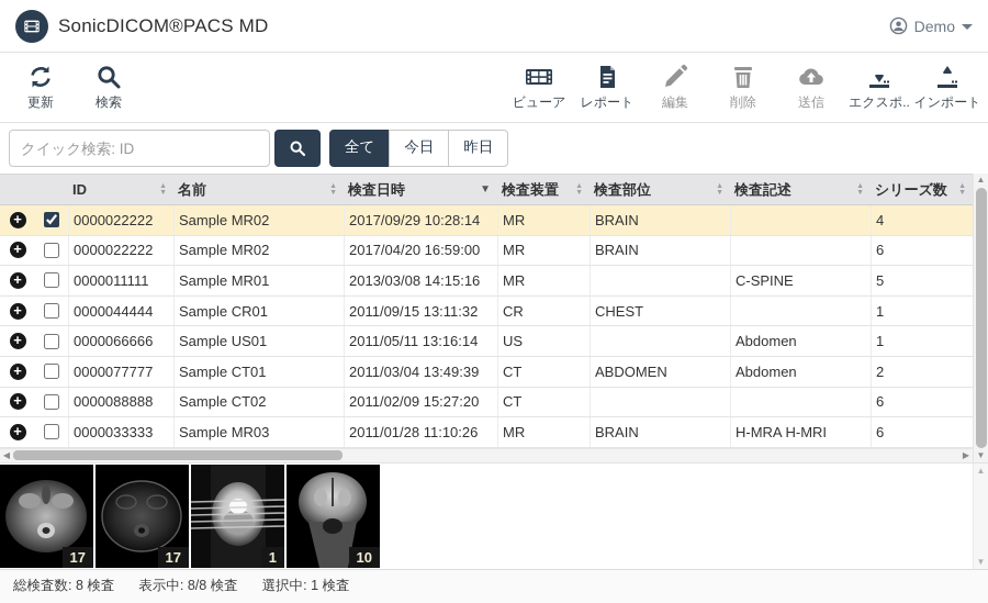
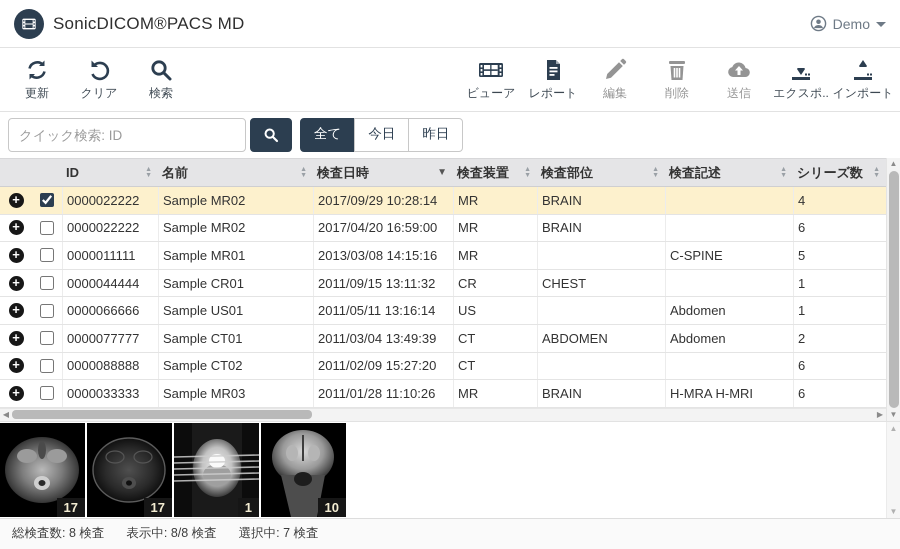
  SonicDICOM®PACS MD
  Demo
  更新
+ クリア
  検索
  ビューア
  レポート
  編集
  削除
  送信
  エクスポ..
  インポート
  クイック検索: ID
  全て
  今日
  昨日
  ID
  名前
  検査日時
  ▼
  検査装置
  検査部位
  検査記述
  シリーズ数
  +
  0000022222
  Sample MR02
  2017/09/29 10:28:14
  MR
  BRAIN
  4
  +
  0000022222
  Sample MR02
  2017/04/20 16:59:00
  MR
  BRAIN
  6
  +
  0000011111
  Sample MR01
  2013/03/08 14:15:16
  MR
  C-SPINE
  5
  +
  0000044444
  Sample CR01
  2011/09/15 13:11:32
  CR
  CHEST
  1
  +
  0000066666
  Sample US01
  2011/05/11 13:16:14
  US
  Abdomen
  1
  +
  0000077777
  Sample CT01
  2011/03/04 13:49:39
  CT
  ABDOMEN
  Abdomen
  2
  +
  0000088888
  Sample CT02
  2011/02/09 15:27:20
  CT
  6
  +
  0000033333
  Sample MR03
  2011/01/28 11:10:26
  MR
  BRAIN
  H-MRA H-MRI
  6
  ◀
  ▶
  ▲
  ▼
  17
  17
  1
  10
  ▲
  ▼
  総検査数: 8 検査
  表示中: 8/8 検査
- 選択中: 1 検査
+ 選択中: 7 検査
